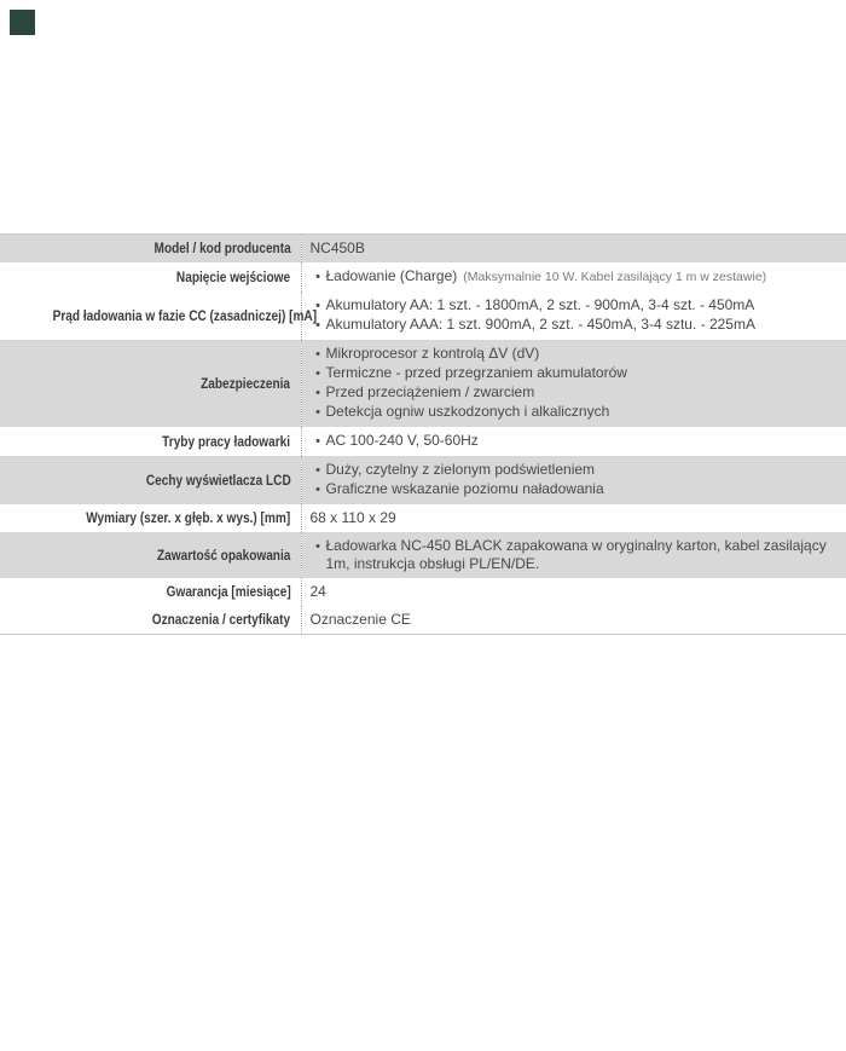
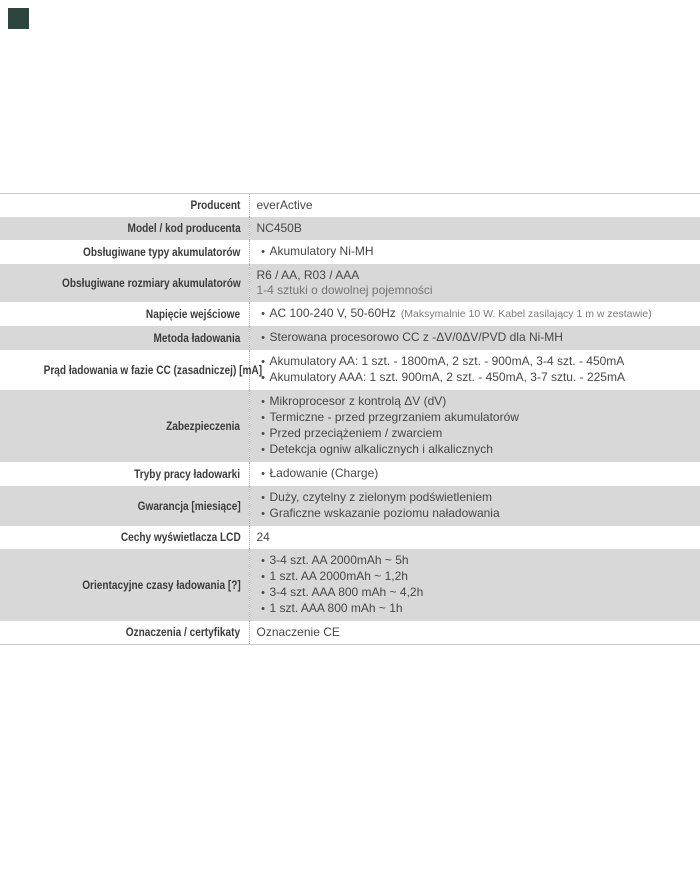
+ Producent	everActive
  Model / kod producenta	NC450B
+ Obsługiwane typy akumulatorów	• Akumulatory Ni-MH
+ Obsługiwane rozmiary akumulatorów	R6 / AA, R03 / AAA1-4 sztuki o dowolnej pojemności
- Napięcie wejściowe	• Ładowanie (Charge) (Maksymalnie 10 W. Kabel zasilający 1 m w zestawie)
+ Napięcie wejściowe	• AC 100-240 V, 50-60Hz (Maksymalnie 10 W. Kabel zasilający 1 m w zestawie)
+ Metoda ładowania	• Sterowana procesorowo CC z -ΔV/0ΔV/PVD dla Ni-MH
- Prąd ładowania w fazie CC (zasadniczej) [mA]	• Akumulatory AA: 1 szt. - 1800mA, 2 szt. - 900mA, 3-4 szt. - 450mA• Akumulatory AAA: 1 szt. 900mA, 2 szt. - 450mA, 3-4 sztu. - 225mA
+ Prąd ładowania w fazie CC (zasadniczej) [mA]	• Akumulatory AA: 1 szt. - 1800mA, 2 szt. - 900mA, 3-4 szt. - 450mA• Akumulatory AAA: 1 szt. 900mA, 2 szt. - 450mA, 3-7 sztu. - 225mA
- Zabezpieczenia	• Mikroprocesor z kontrolą ΔV (dV)• Termiczne - przed przegrzaniem akumulatorów• Przed przeciążeniem / zwarciem• Detekcja ogniw uszkodzonych i alkalicznych
+ Zabezpieczenia	• Mikroprocesor z kontrolą ΔV (dV)• Termiczne - przed przegrzaniem akumulatorów• Przed przeciążeniem / zwarciem• Detekcja ogniw alkalicznych i alkalicznych
- Tryby pracy ładowarki	• AC 100-240 V, 50-60Hz
+ Tryby pracy ładowarki	• Ładowanie (Charge)
- Cechy wyświetlacza LCD	• Duży, czytelny z zielonym podświetleniem• Graficzne wskazanie poziomu naładowania
+ Gwarancja [miesiące]	• Duży, czytelny z zielonym podświetleniem• Graficzne wskazanie poziomu naładowania
- Wymiary (szer. x głęb. x wys.) [mm]	68 x 110 x 29
- Zawartość opakowania	• Ładowarka NC-450 BLACK zapakowana w oryginalny karton, kabel zasilający 1m, instrukcja obsługi PL/EN/DE.
- Gwarancja [miesiące]	24
+ Cechy wyświetlacza LCD	24
+ Orientacyjne czasy ładowania [?]	• 3-4 szt. AA 2000mAh ~ 5h• 1 szt. AA 2000mAh ~ 1,2h• 3-4 szt. AAA 800 mAh ~ 4,2h• 1 szt. AAA 800 mAh ~ 1h
  Oznaczenia / certyfikaty	Oznaczenie CE
